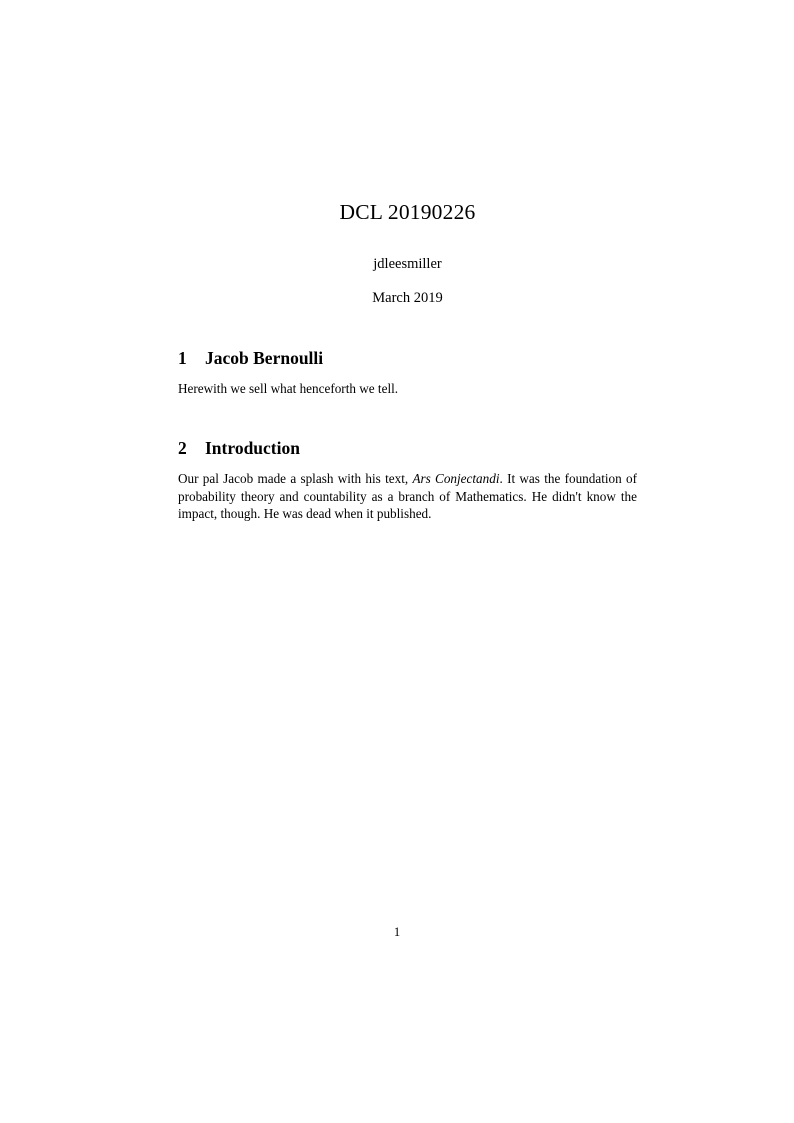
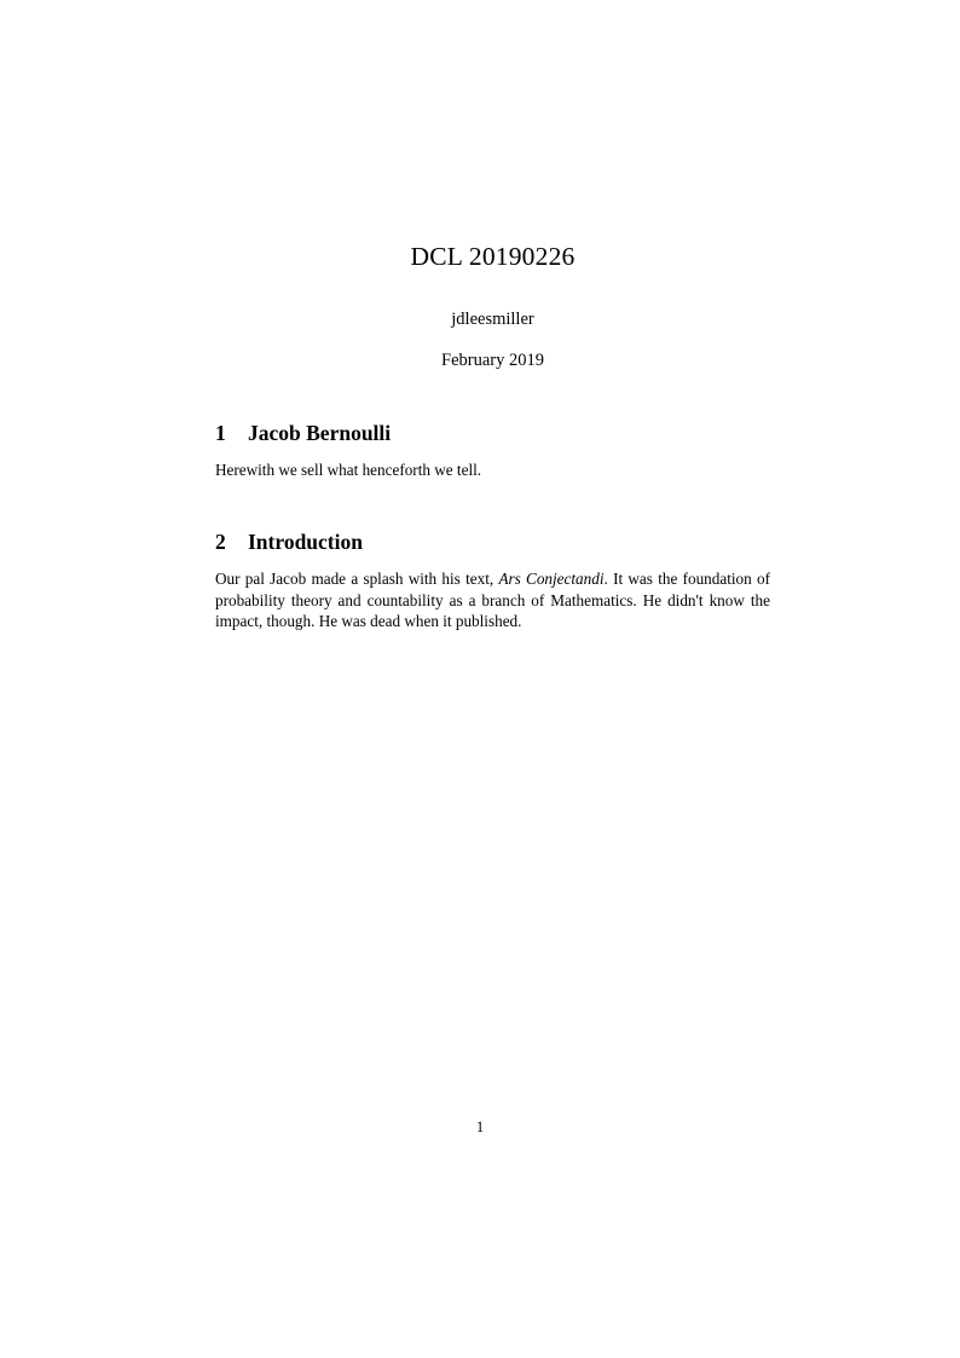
  DCL 20190226
  jdleesmiller
- March 2019
+ February 2019
  1
  Jacob Bernoulli
  Herewith we sell what henceforth we tell.
  2
  Introduction
  Our pal Jacob made a splash with his text, Ars Conjectandi. It was the foundation of probability theory and countability as a branch of Mathematics. He didn't know the impact, though. He was dead when it published.
  1
